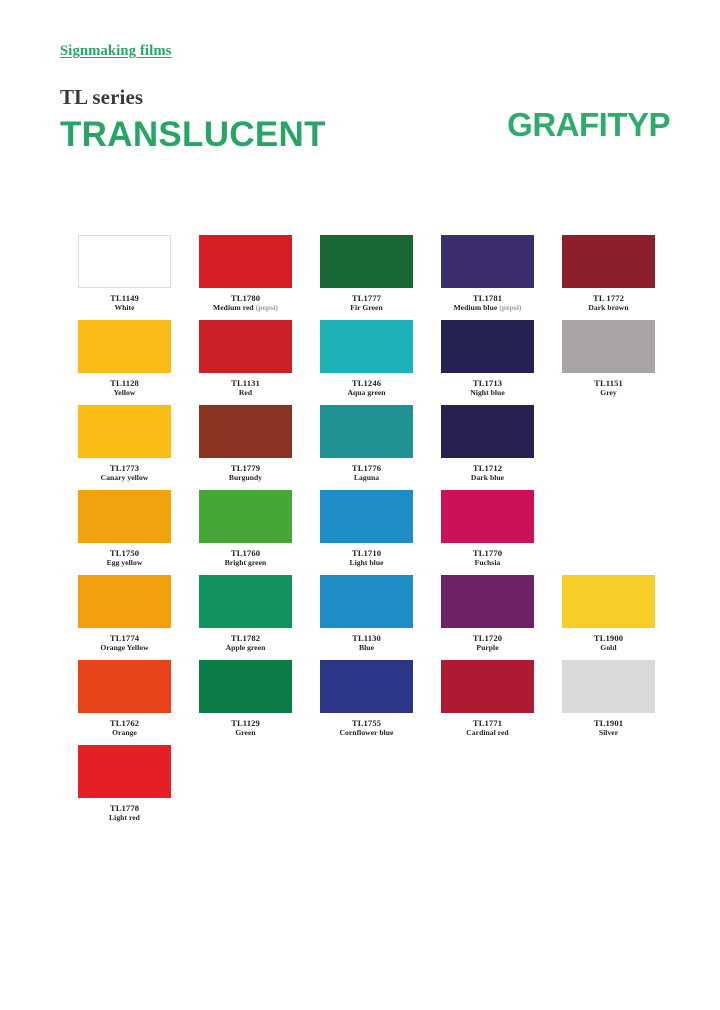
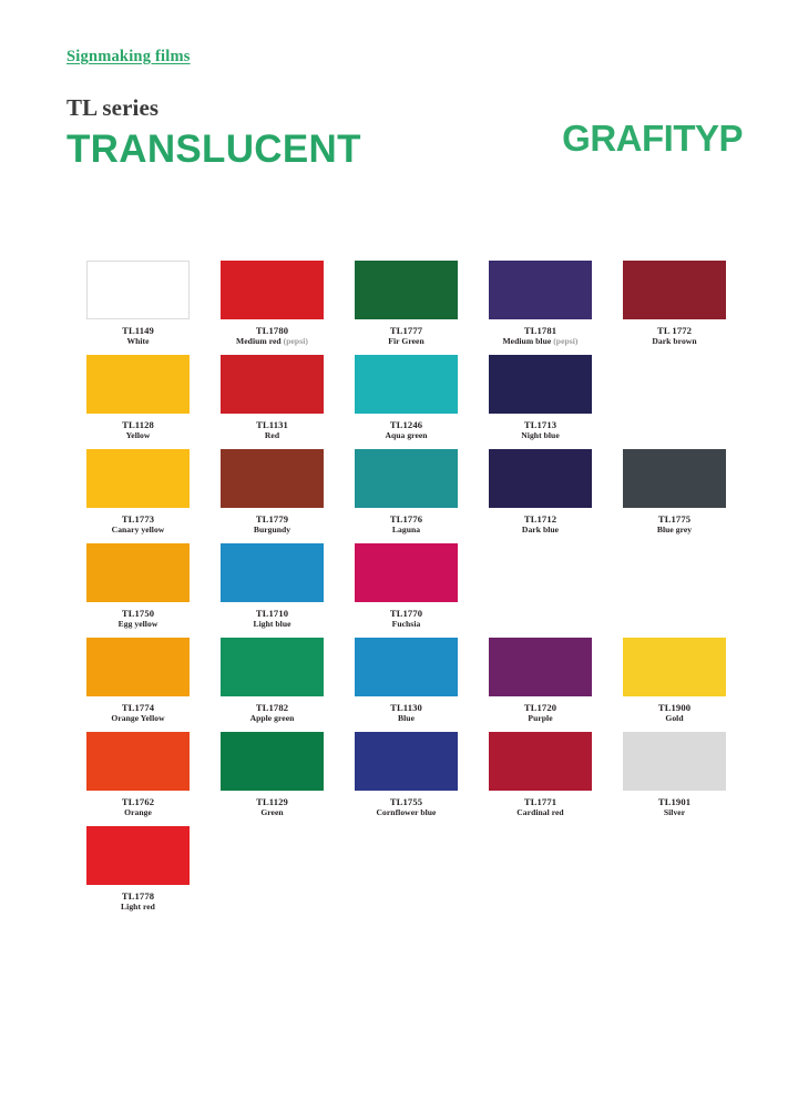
  Signmaking films
  TL series
  TRANSLUCENT
  GRAFITYP
  TL1149
  White
  TL1780
  Medium red (pepsi)
  TL1777
  Fir Green
  TL1781
  Medium blue (pepsi)
  TL 1772
  Dark brown
  TL1128
  Yellow
  TL1131
  Red
  TL1246
  Aqua green
  TL1713
  Night blue
- TL1151
- Grey
  TL1773
  Canary yellow
  TL1779
  Burgundy
  TL1776
  Laguna
  TL1712
  Dark blue
+ TL1775
+ Blue grey
  TL1750
  Egg yellow
- TL1760
- Bright green
  TL1710
  Light blue
  TL1770
  Fuchsia
  TL1774
  Orange Yellow
  TL1782
  Apple green
  TL1130
  Blue
  TL1720
  Purple
  TL1900
  Gold
  TL1762
  Orange
  TL1129
  Green
  TL1755
  Cornflower blue
  TL1771
  Cardinal red
  TL1901
  Silver
  TL1778
  Light red
